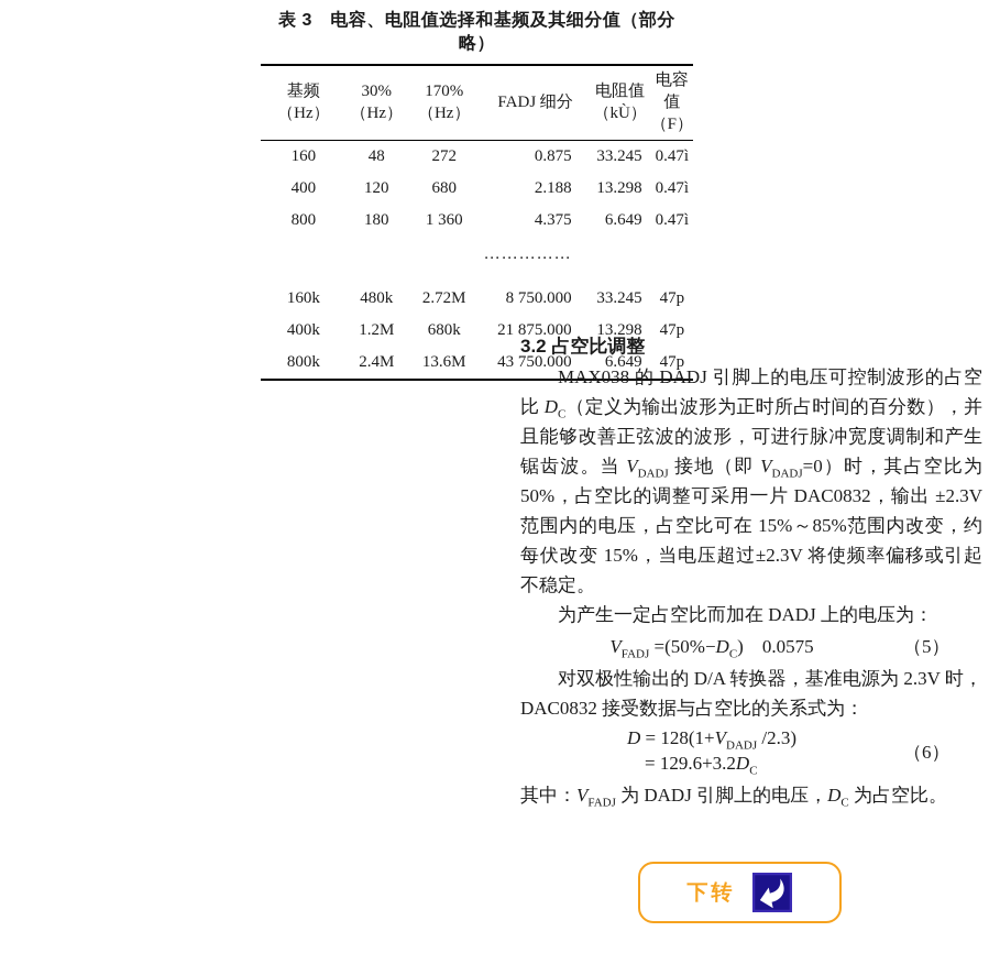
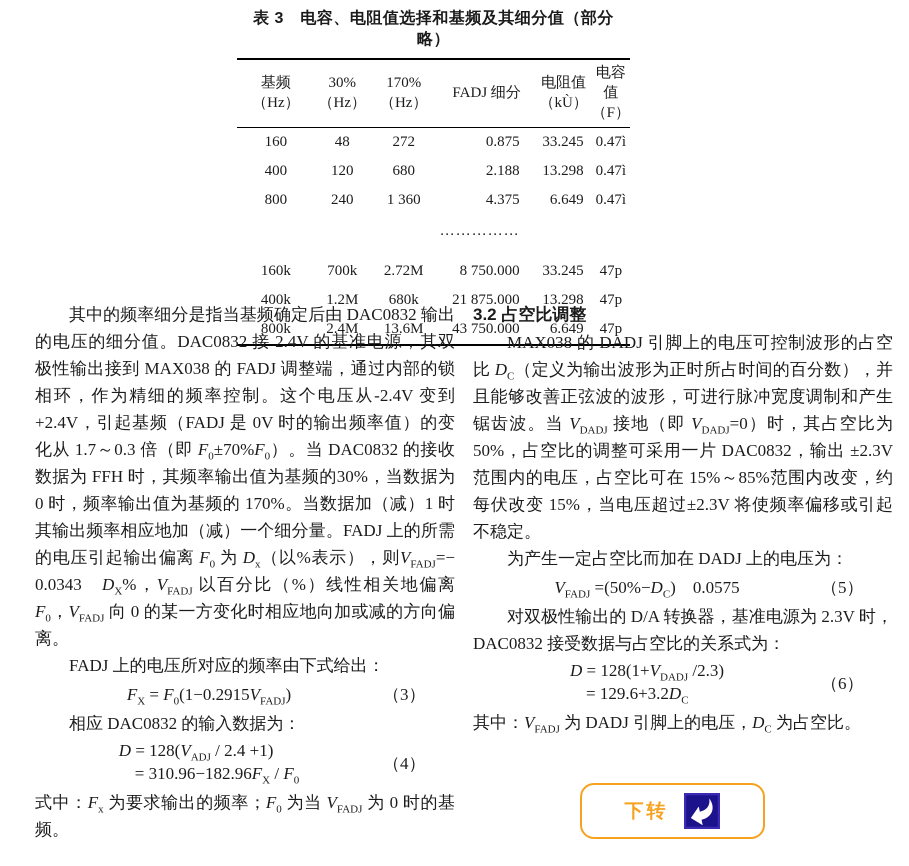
  表 3 电容、电阻值选择和基频及其细分值（部分略）
  基频（Hz）	30%（Hz）	170%（Hz）	FADJ 细分	电阻值（kÙ）	电容值（F）
  160	48	272	0.875	33.245	0.47ì
  400	120	680	2.188	13.298	0.47ì
- 800	180	1 360	4.375	6.649	0.47ì
+ 800	240	1 360	4.375	6.649	0.47ì
  			……………
- 160k	480k	2.72M	8 750.000	33.245	47p
+ 160k	700k	2.72M	8 750.000	33.245	47p
  400k	1.2M	680k	21 875.000	13.298	47p
  800k	2.4M	13.6M	43 750.000	6.649	47p
+ 其中的频率细分是指当基频确定后由 DAC0832 输出的电压的细分值。DAC0832 接 2.4V 的基准电源，其双极性输出接到 MAX038 的 FADJ 调整端，通过内部的锁相环，作为精细的频率控制。这个电压从-2.4V 变到+2.4V，引起基频（FADJ 是 0V 时的输出频率值）的变化从 1.7～0.3 倍（即 F0±70%F0）。当 DAC0832 的接收数据为 FFH 时，其频率输出值为基频的30%，当数据为 0 时，频率输出值为基频的 170%。当数据加（减）1 时其输出频率相应地加（减）一个细分量。FADJ 上的所需的电压引起输出偏离 F0 为 Dx（以%表示），则VFADJ=− 0.0343 DX%，VFADJ 以百分比（%）线性相关地偏离 F0，VFADJ 向 0 的某一方变化时相应地向加或减的方向偏离。
+ FADJ 上的电压所对应的频率由下式给出：
+ FX = F0(1−0.2915VFADJ)
+ （3）
+ 相应 DAC0832 的输入数据为：
+ D = 128(VADJ / 2.4 +1)
+ = 310.96−182.96FX / F0
+ （4）
+ 式中：Fx 为要求输出的频率；F0 为当 VFADJ 为 0 时的基频。
  3.2 占空比调整
  MAX038 的 DADJ 引脚上的电压可控制波形的占空比 DC（定义为输出波形为正时所占时间的百分数），并且能够改善正弦波的波形，可进行脉冲宽度调制和产生锯齿波。当 VDADJ 接地（即 VDADJ=0）时，其占空比为 50%，占空比的调整可采用一片 DAC0832，输出 ±2.3V 范围内的电压，占空比可在 15%～85%范围内改变，约每伏改变 15%，当电压超过±2.3V 将使频率偏移或引起不稳定。
  为产生一定占空比而加在 DADJ 上的电压为：
  VFADJ =(50%−DC) 0.0575
  （5）
  对双极性输出的 D/A 转换器，基准电源为 2.3V 时，DAC0832 接受数据与占空比的关系式为：
  D = 128(1+VDADJ /2.3)
  = 129.6+3.2DC
  （6）
  其中：VFADJ 为 DADJ 引脚上的电压，DC 为占空比。
  下转
